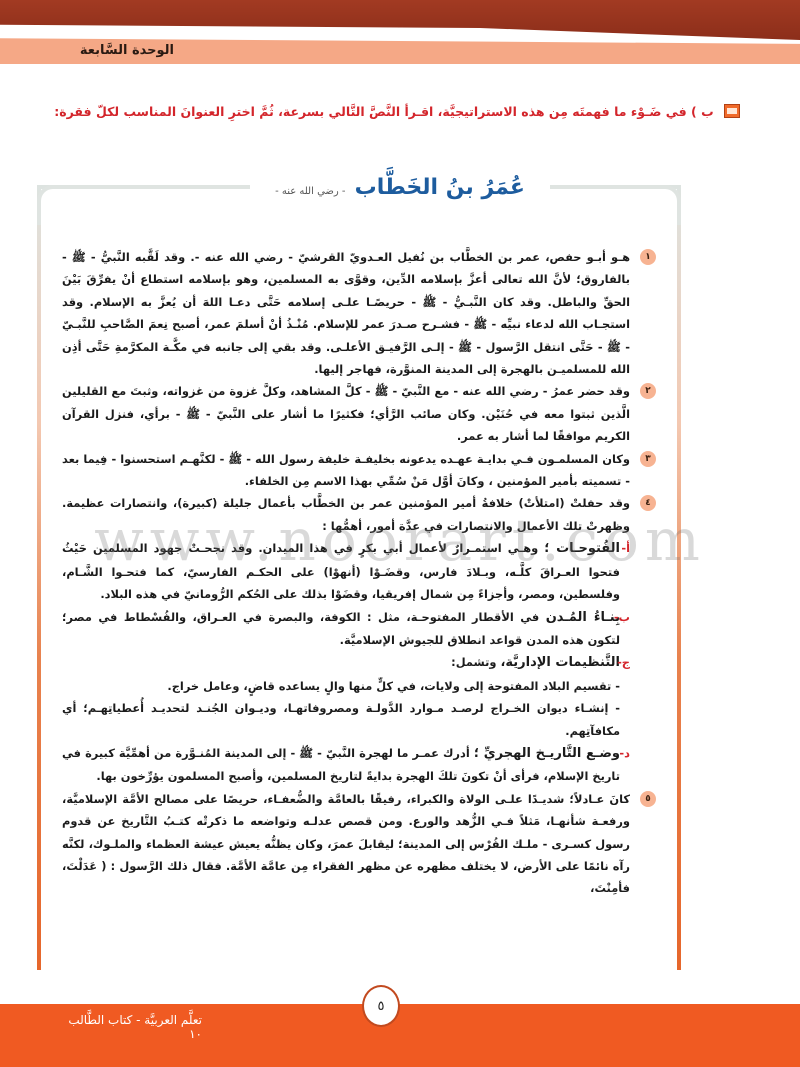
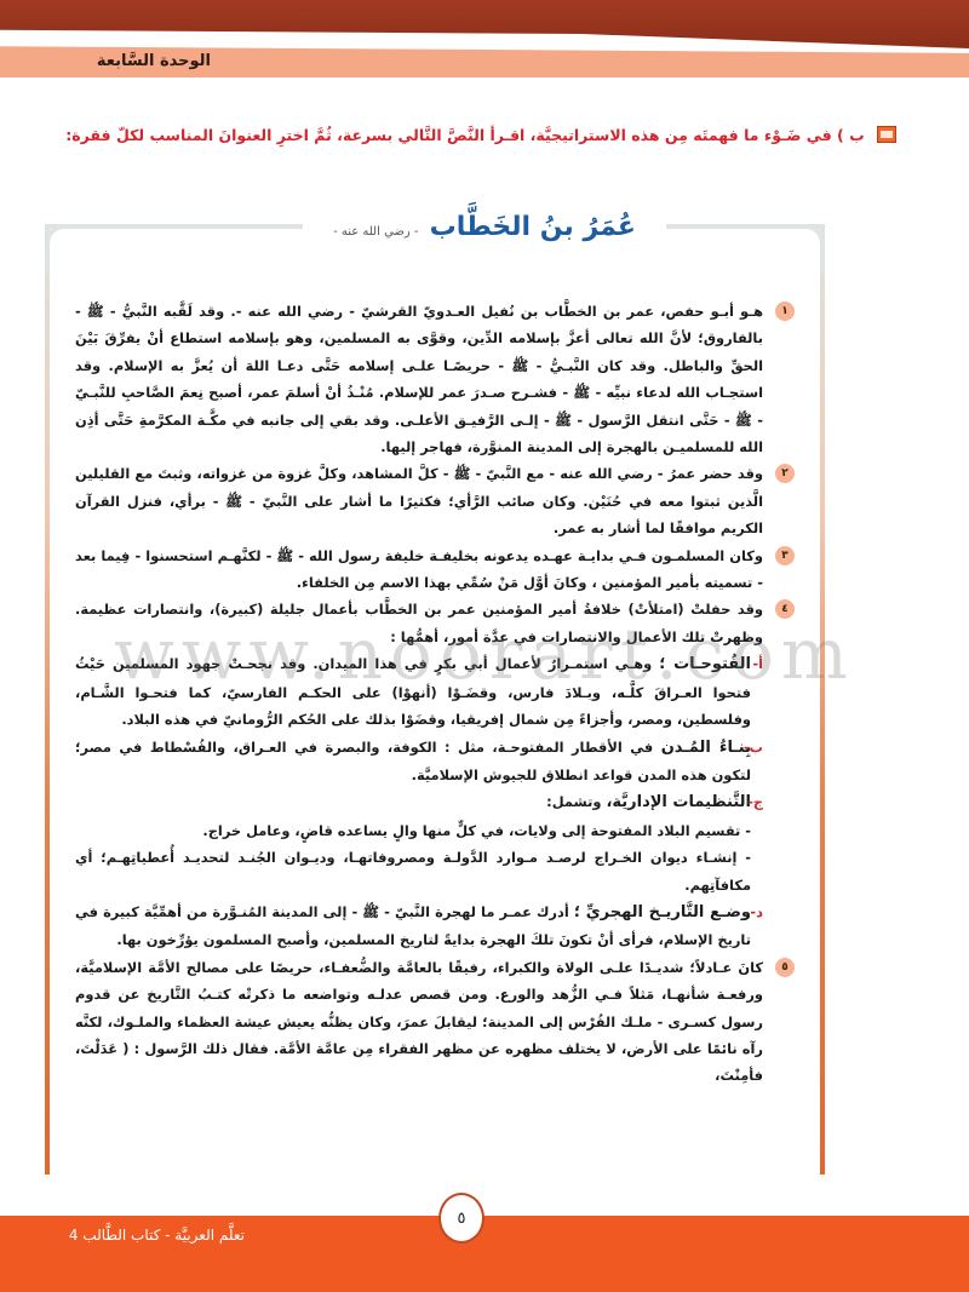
  الوحدة السَّابعة
  ب ) في ضَـوْء ما فهمتَه مِن هذه الاستراتيجيَّة، اقـرأ النَّصَّ التَّالي بسرعة، ثُمَّ اخترِ العنوانَ المناسب لكلّ فقرة:
  عُمَرُ بنُ الخَطَّاب - رضي الله عنه -
  ١
  هـو أبـو حفص، عمر بن الخطَّاب بن نُفيل العـدويّ القرشيّ - رضي الله عنه -. وقد لَقَّبه النَّبيُّ - ﷺ - بالفاروق؛ لأنَّ الله تعالى أعزَّ بإسلامه الدِّين، وقوَّى به المسلمين، وهو بإسلامه استطاع أنْ يفرِّقَ بَيْنَ الحقِّ والباطل. وقد كان النَّبـيُّ - ﷺ - حريصًـا علـى إسلامه حَتَّى دعـا اللهَ أن يُعزَّ به الإسلام. وقد استجـاب الله لدعاء نبيِّه - ﷺ - فشـرح صـدرَ عمر للإسلام. مُنْـذُ أنْ أسلمَ عمر، أصبح نِعمَ الصَّاحبِ للنَّبـيّ - ﷺ - حَتَّى انتقل الرَّسول - ﷺ - إلـى الرَّفيـق الأعلـى. وقد بقي إلى جانبه في مكَّـة المكرَّمةِ حَتَّى أذِن الله للمسلميـن بالهجرة إلى المدينة المنوَّرة، فهاجر إليها.
  ٢
  وقد حضر عمرُ - رضي الله عنه - مع النَّبيّ - ﷺ - كلَّ المشاهد، وكلَّ غزوة من غزواته، وثبتَ مع القليلين الَّذين ثبتوا معه في حُنَيْن. وكان صائب الرَّأي؛ فكثيرًا ما أشار على النَّبيّ - ﷺ - برأي، فنزل القرآن الكريم موافقًا لما أشار به عمر.
  ٣
  وكان المسلمـون فـي بدايـة عهـده يدعونه بخليفـة خليفة رسول الله - ﷺ - لكنَّهـم استحسنوا - فِيما بعد - تسميته بأمير المؤمنين ، وكانَ أوَّل مَنْ سُمِّي بهذا الاسم مِن الخلفاء.
  ٤
  وقد حفلتْ (امتلأتْ) خلافةُ أمير المؤمنين عمر بن الخطَّاب بأعمال جليلة (كبيرة)، وانتصارات عظيمة. وظهرتْ تلك الأعمال والانتصارات في عدَّة أمور، أهمُّها :
  أ-
  الفُتوحـات ؛ وهـي استمـرارٌ لأعمال أبي بكرٍ في هذا الميدان. وقد نجحـتْ جهود المسلمين حَيْثُ فتحوا العـراقَ كلَّـه، وبـلادَ فارس، وقضَـوْا (أنهوْا) على الحكـم الفارسيّ، كما فتحـوا الشَّـام، وفلسطين، ومصر، وأجزاءً مِن شمال إفريقيا، وقضَوْا بذلك على الحُكم الرُّومانيّ في هذه البلاد.
  ب-
  بِنـاءُ المُـدن في الأقطار المفتوحـة، مثل : الكوفة، والبصرة في العـراق، والفُسْطاط في مصر؛ لتكون هذه المدن قواعد انطلاق للجيوش الإسلاميَّة.
  ج-
  التَّنظيمات الإداريَّة، وتشمل:
  - تقسيم البلاد المفتوحة إلى ولايات، في كلٍّ منها والٍ يساعده قاضٍ، وعامل خراج.
  - إنشـاء ديوان الخـراج لرصـد مـوارد الدَّولـة ومصروفاتهـا، وديـوان الجُنـد لتحديـد أُعطياتِهـم؛ أي مكافآتِهم.
  د-
  وضـع التَّاريـخ الهجريِّ ؛ أدرك عمـر ما لهجرة النَّبيّ - ﷺ - إلى المدينة المُنـوَّرة من أهمِّيَّة كبيرة في تاريخ الإسلام، فرأى أنْ تكونَ تلكَ الهجرة بدايةً لتاريخ المسلمين، وأصبح المسلمون يؤرِّخون بها.
  ٥
  كانَ عـادلاً؛ شديـدًا علـى الولاة والكبراء، رفيقًا بالعامَّة والضُّعفـاء، حريصًا على مصالح الأمَّة الإسلاميَّة، ورفعـة شأنهـا، مَثلاً فـي الزُّهد والورع. ومن قصص عدلـه وتواضعه ما ذكرتْه كتـبُ التَّاريخ عن قدوم رسول كسـرى - ملـك الفُرْس إلى المدينة؛ ليقابلَ عمرَ، وكان يظنُّه يعيش عيشة العظماء والملـوك، لكنَّه رآه نائمًا على الأرض، لا يختلف مظهره عن مظهر الفقراء مِن عامَّة الأمَّة. فقال ذلك الرَّسول : ( عَدَلْتَ، فأمِنْتَ،
  www.noorart.com
- تعلَّم العربيَّة - كتاب الطَّالب ١٠
+ تعلَّم العربيَّة - كتاب الطَّالب 4
  ٥
